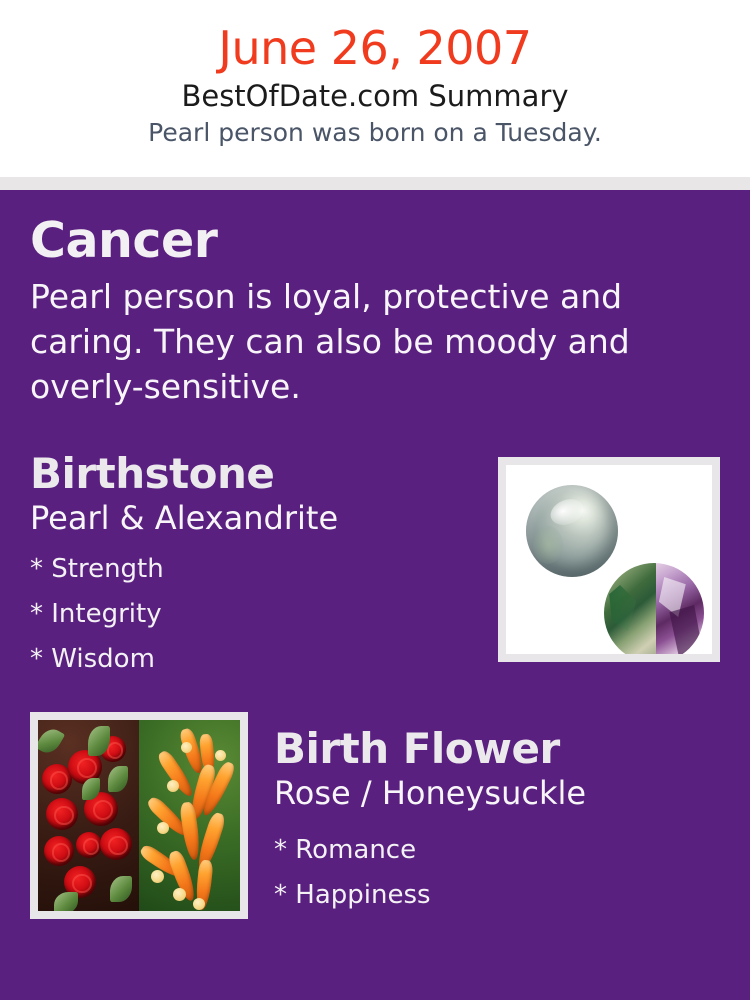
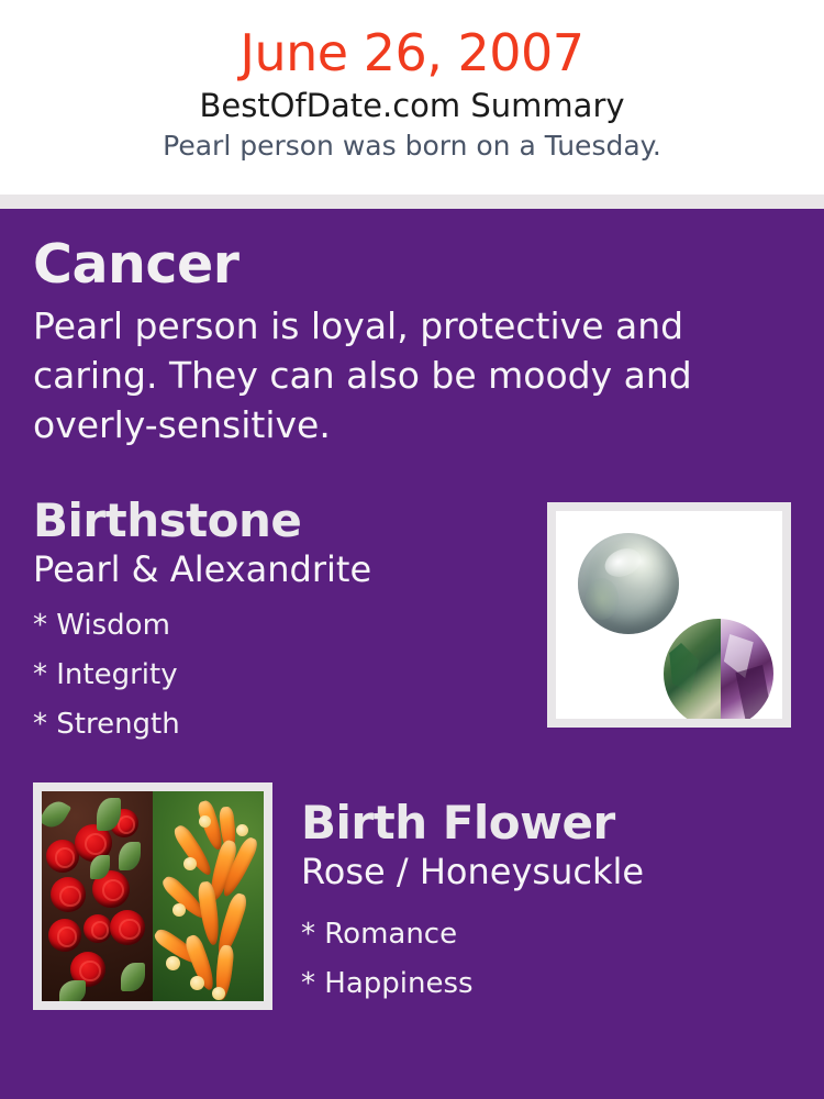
  June 26, 2007
  BestOfDate.com Summary
  Pearl person was born on a Tuesday.
  Cancer
  Pearl person is loyal, protective and caring. They can also be moody and overly-sensitive.
  Birthstone
  Pearl & Alexandrite
- * Strength
+ * Wisdom
  * Integrity
- * Wisdom
+ * Strength
  Birth Flower
  Rose / Honeysuckle
  * Romance
  * Happiness
